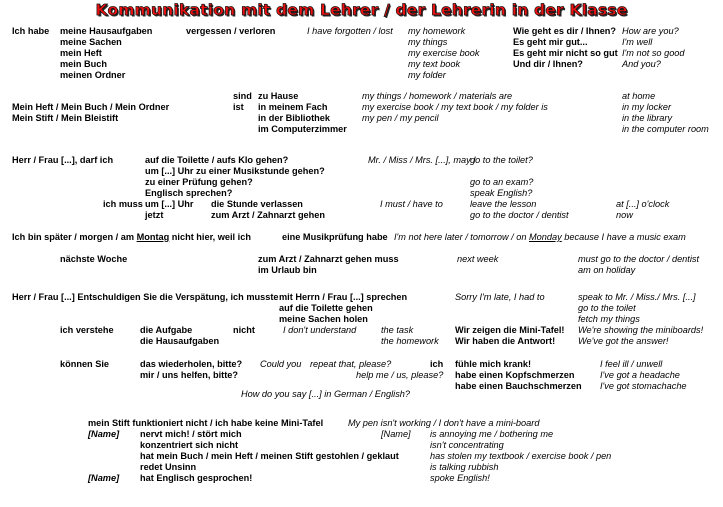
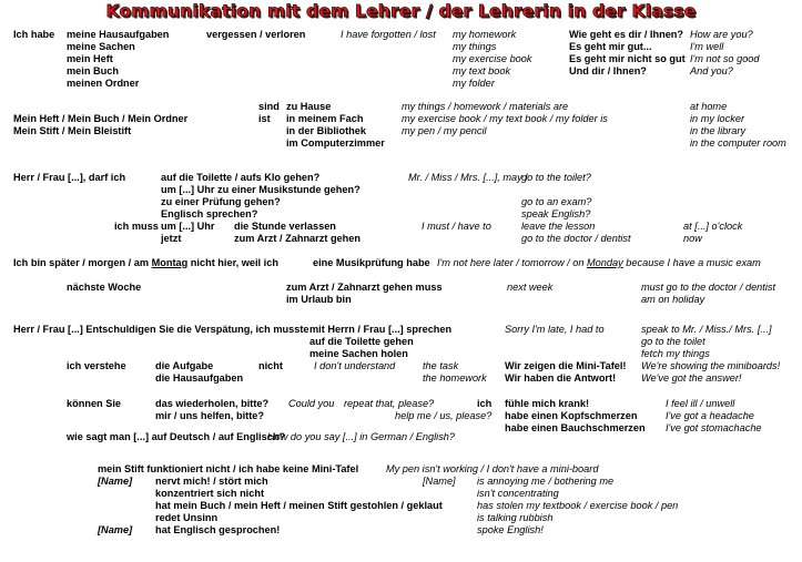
  Kommunikation mit dem Lehrer / der Lehrerin in der Klasse
  Ich habe
  meine Hausaufgaben
  meine Sachen
  mein Heft
  mein Buch
  meinen Ordner
  vergessen / verloren
  I have forgotten / lost
  my homework
  my things
  my exercise book
  my text book
  my folder
  Wie geht es dir / Ihnen?
  Es geht mir gut...
  Es geht mir nicht so gut
  Und dir / Ihnen?
  How are you?
  I'm well
  I'm not so good
  And you?
  Mein Heft / Mein Buch / Mein Ordner
  Mein Stift / Mein Bleistift
  sind
  ist
  zu Hause
  in meinem Fach
  in der Bibliothek
  im Computerzimmer
  my things / homework / materials are
  my exercise book / my text book / my folder is
  my pen / my pencil
  at home
  in my locker
  in the library
  in the computer room
  Herr / Frau [...], darf ich
  auf die Toilette / aufs Klo gehen?
  um [...] Uhr zu einer Musikstunde gehen?
  zu einer Prüfung gehen?
  Englisch sprechen?
  Mr. / Miss / Mrs. [...], may I
  go to the toilet?
  go to an exam?
  speak English?
  ich muss
  um [...] Uhr
  jetzt
  die Stunde verlassen
  zum Arzt / Zahnarzt gehen
  I must / have to
  leave the lesson
  go to the doctor / dentist
  at [...] o'clock
  now
  Ich bin später / morgen / am Montag nicht hier, weil ich
  eine Musikprüfung habe
  I'm not here later / tomorrow / on Monday because I have a music exam
  nächste Woche
  zum Arzt / Zahnarzt gehen muss
  im Urlaub bin
  next week
  must go to the doctor / dentist
  am on holiday
  Herr / Frau [...] Entschuldigen Sie die Verspätung, ich musste
  mit Herrn / Frau [...] sprechen
  auf die Toilette gehen
  meine Sachen holen
  Sorry I'm late, I had to
  speak to Mr. / Miss./ Mrs. [...]
  go to the toilet
  fetch my things
  ich verstehe
  die Aufgabe
  die Hausaufgaben
  nicht
  I don't understand
  the task
  the homework
  Wir zeigen die Mini-Tafel!
  Wir haben die Antwort!
  We're showing the miniboards!
  We've got the answer!
  können Sie
  das wiederholen, bitte?
  mir / uns helfen, bitte?
  Could you
  repeat that, please?
  help me / us, please?
  ich
  fühle mich krank!
  habe einen Kopfschmerzen
  habe einen Bauchschmerzen
  I feel ill / unwell
  I've got a headache
  I've got stomachache
+ wie sagt man [...] auf Deutsch / auf Englisch?
  How do you say [...] in German / English?
  mein Stift funktioniert nicht / ich habe keine Mini-Tafel
  My pen isn't working / I don't have a mini-board
  [Name]
  nervt mich! / stört mich
  konzentriert sich nicht
  hat mein Buch / mein Heft / meinen Stift gestohlen / geklaut
  redet Unsinn
  [Name]
  is annoying me / bothering me
  isn't concentrating
  has stolen my textbook / exercise book / pen
  is talking rubbish
  [Name]
  hat Englisch gesprochen!
  spoke English!
